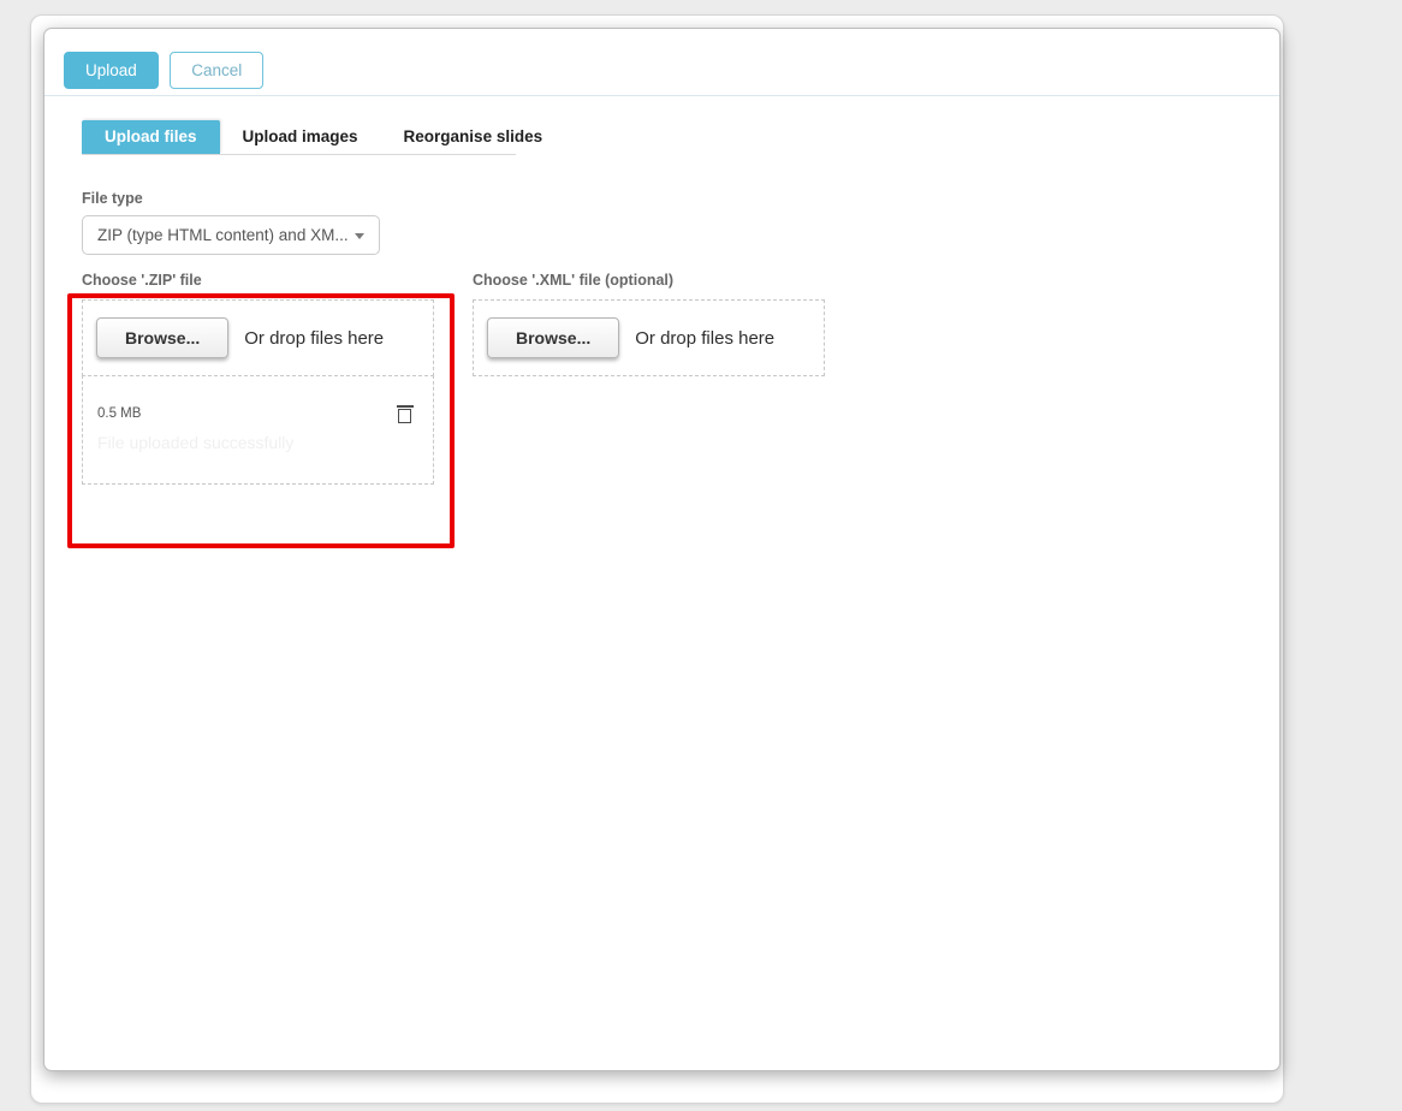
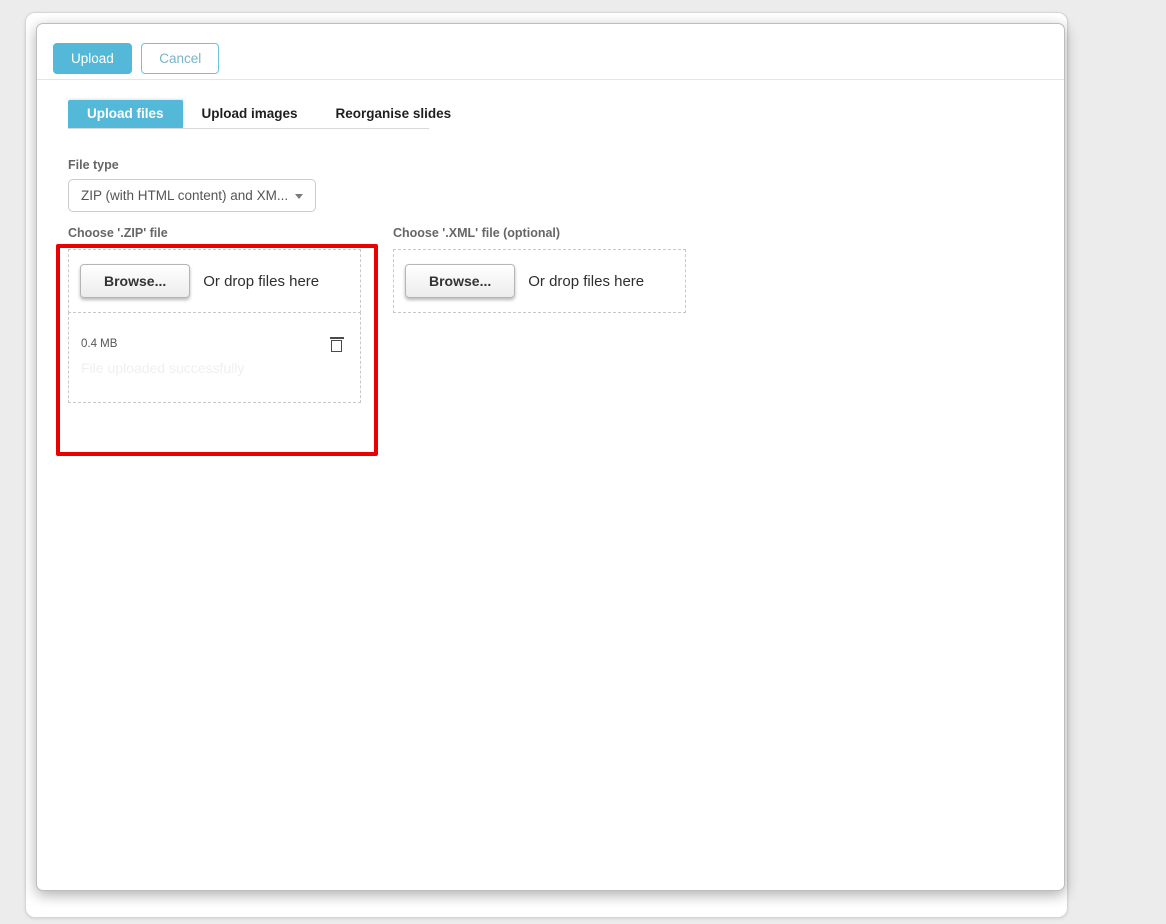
  Upload Cancel
  Upload files
  Upload images
  Reorganise slides
  File type
- ZIP (type HTML content) and XM...
+ ZIP (with HTML content) and XM...
  Choose '.ZIP' file
  Browse...
  Or drop files here
- 0.5 MB
+ 0.4 MB
  Choose '.XML' file (optional)
  Browse...
  Or drop files here
